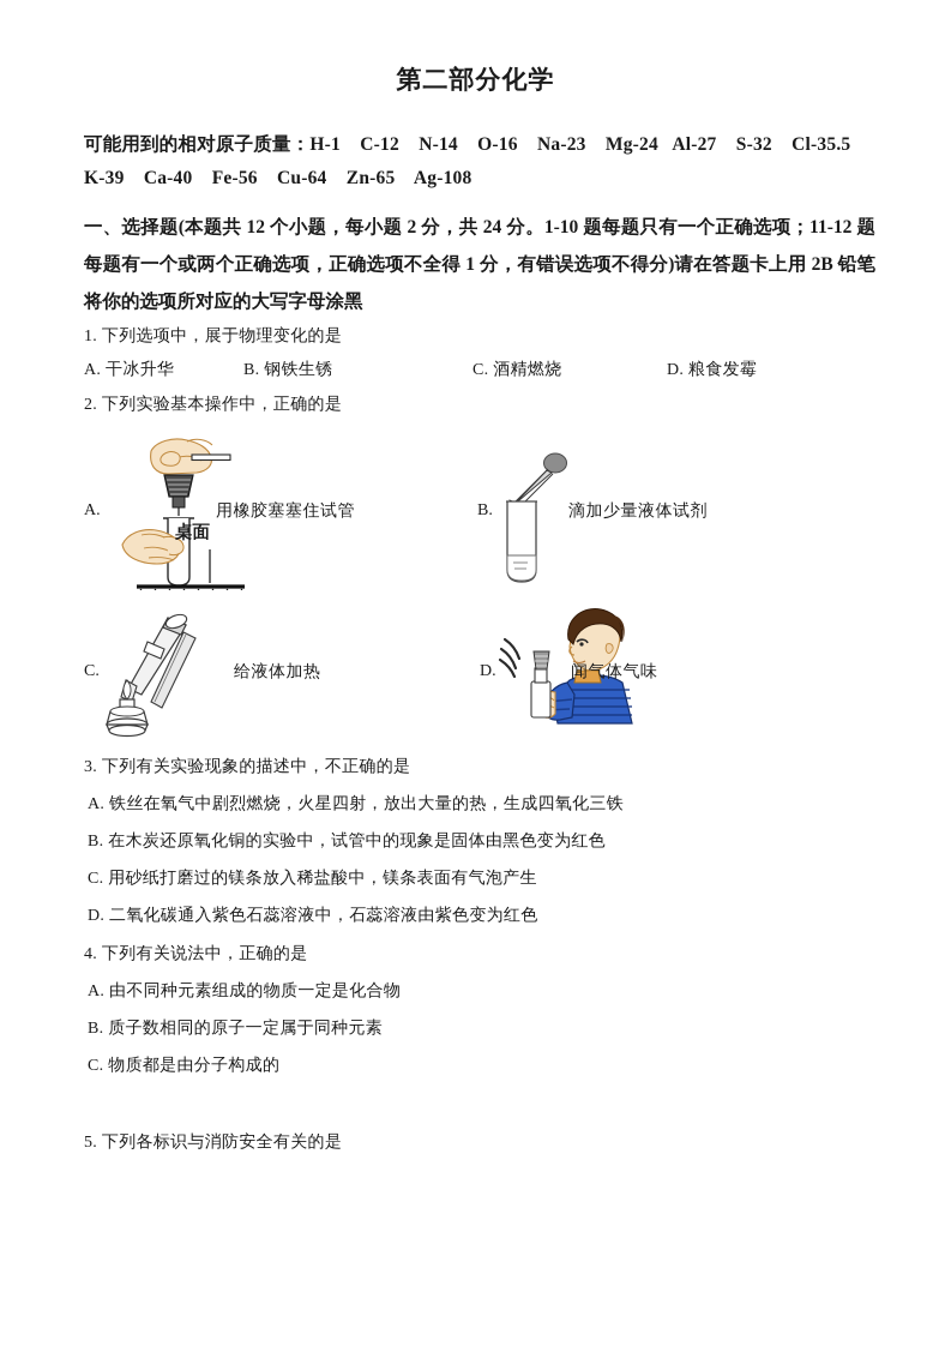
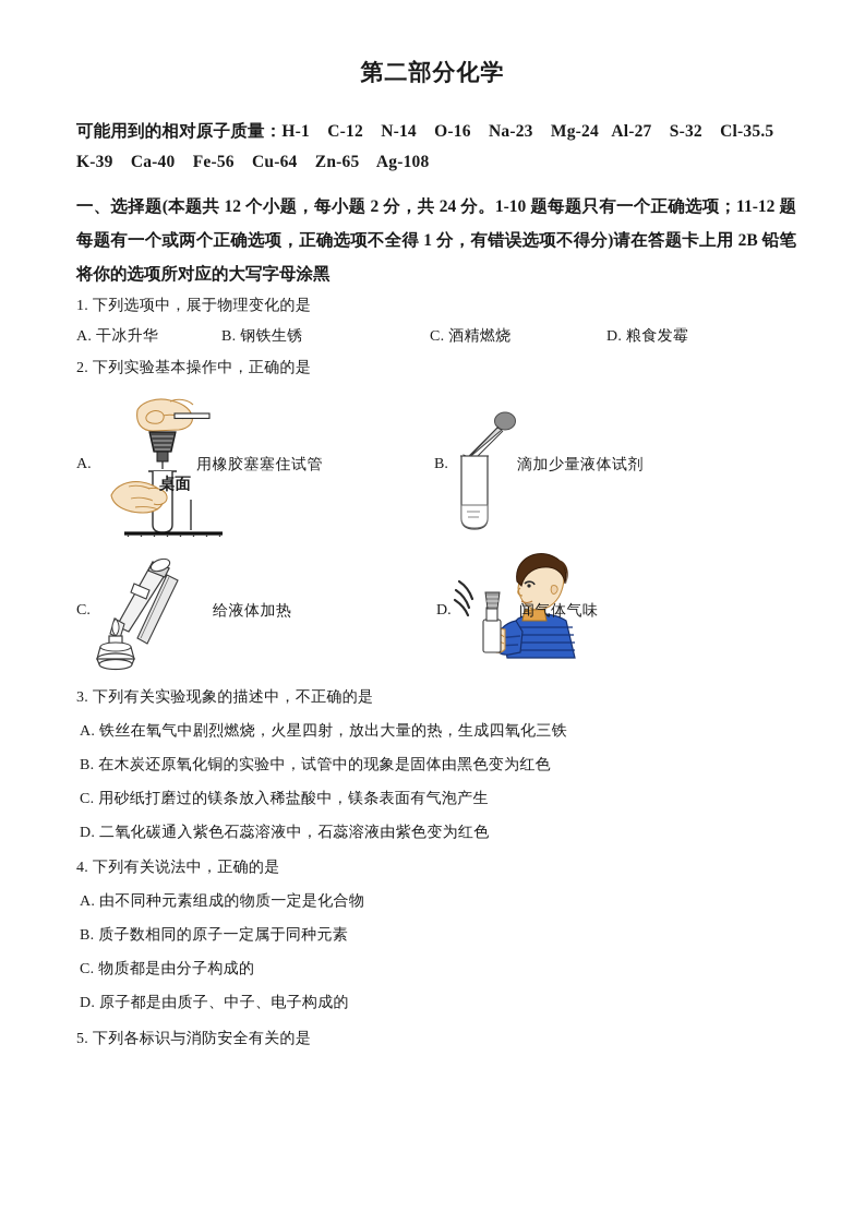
  第二部分化学
  可能用到的相对原子质量：H-1 C-12 N-14 O-16 Na-23 Mg-24 Al-27 S-32 Cl-35.5
  K-39 Ca-40 Fe-56 Cu-64 Zn-65 Ag-108
  一、选择题(本题共 12 个小题，每小题 2 分，共 24 分。1-10 题每题只有一个正确选项；11-12 题每题有一个或两个正确选项，正确选项不全得 1 分，有错误选项不得分)请在答题卡上用 2B 铅笔将你的选项所对应的大写字母涂黑
  1. 下列选项中，展于物理变化的是
  A. 干冰升华
  B. 钢铁生锈
  C. 酒精燃烧
  D. 粮食发霉
  2. 下列实验基本操作中，正确的是
  A.
  桌面
  用橡胶塞塞住试管
  B.
  滴加少量液体试剂
  C.
  给液体加热
  D.
  闻气体气味
  3. 下列有关实验现象的描述中，不正确的是
  A. 铁丝在氧气中剧烈燃烧，火星四射，放出大量的热，生成四氧化三铁
  B. 在木炭还原氧化铜的实验中，试管中的现象是固体由黑色变为红色
  C. 用砂纸打磨过的镁条放入稀盐酸中，镁条表面有气泡产生
  D. 二氧化碳通入紫色石蕊溶液中，石蕊溶液由紫色变为红色
  4. 下列有关说法中，正确的是
  A. 由不同种元素组成的物质一定是化合物
  B. 质子数相同的原子一定属于同种元素
  C. 物质都是由分子构成的
+ D. 原子都是由质子、中子、电子构成的
  5. 下列各标识与消防安全有关的是
